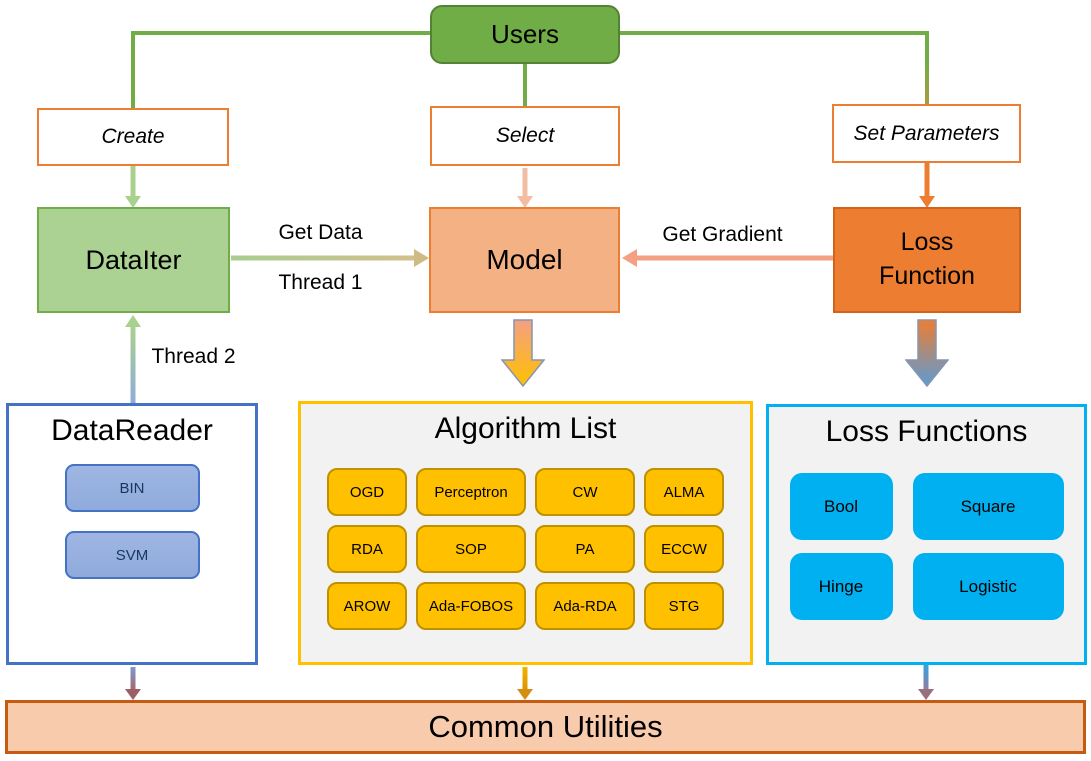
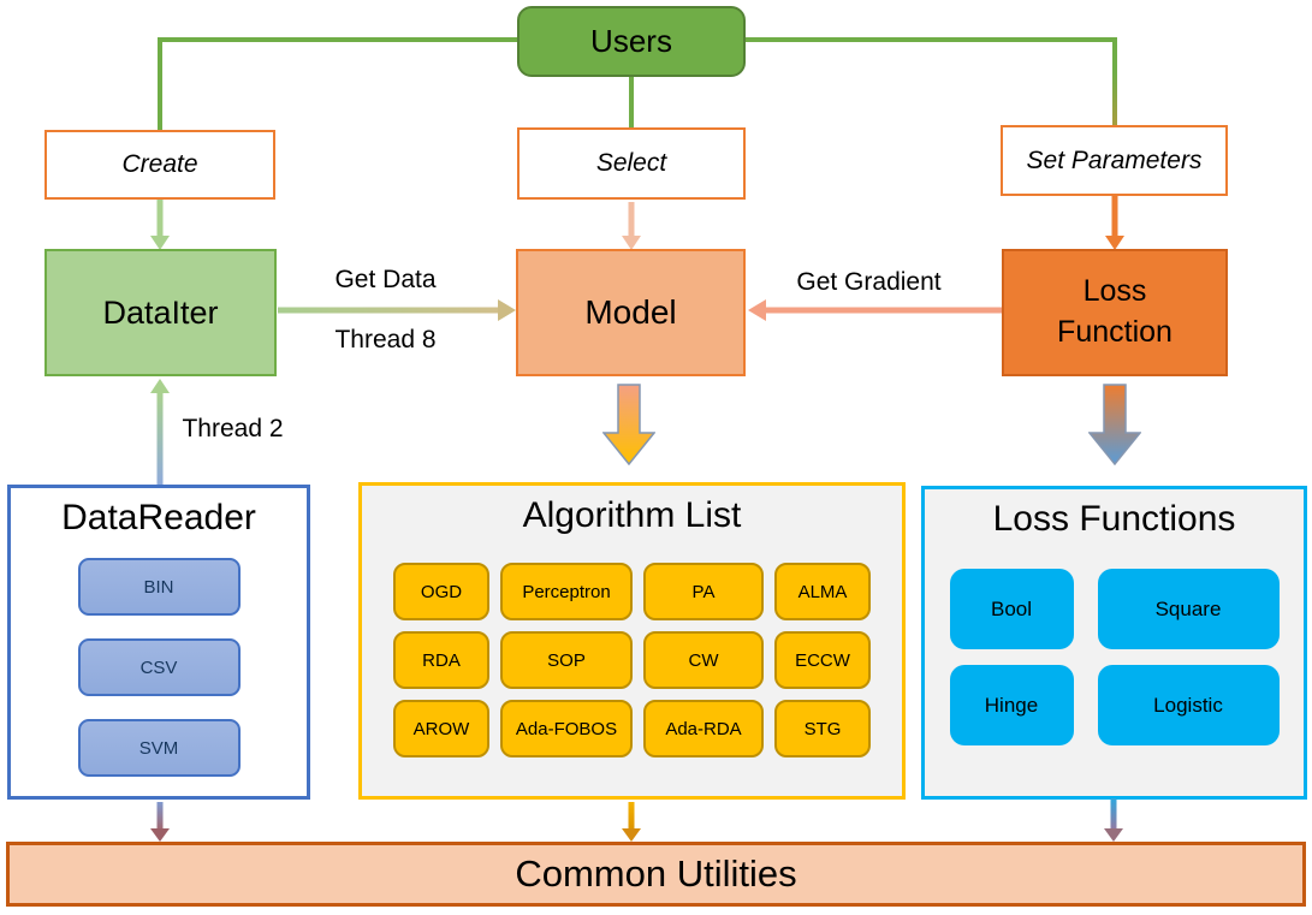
  Users
  Create
  Select
  Set Parameters
  DataIter
  Model
  Loss Function
  Get Data
- Thread 1
+ Thread 8
  Get Gradient
  Thread 2
  DataReader
  BIN
+ CSV
  SVM
  Algorithm List
  OGD
  Perceptron
- CW
+ PA
  ALMA
  RDA
  SOP
- PA
+ CW
  ECCW
  AROW
  Ada-FOBOS
  Ada-RDA
  STG
  Loss Functions
  Bool
  Square
  Hinge
  Logistic
  Common Utilities
